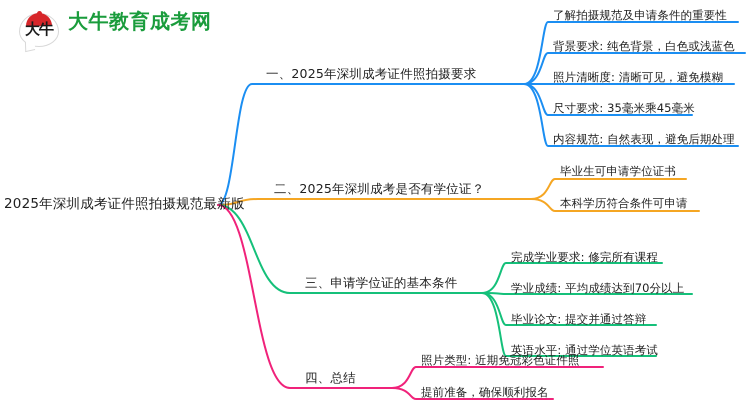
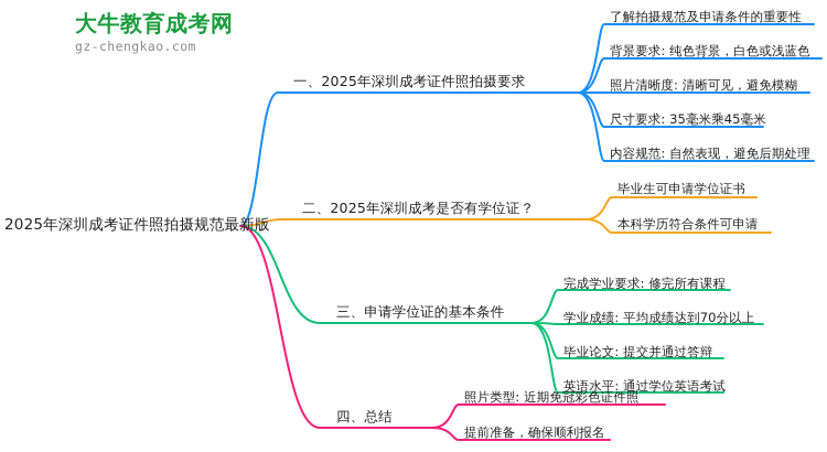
- 大牛
  大牛教育成考网
+ gz-chengkao.com
  2025年深圳成考证件照拍摄规范最新版
  一、2025年深圳成考证件照拍摄要求
  了解拍摄规范及申请条件的重要性
  背景要求: 纯色背景，白色或浅蓝色
  照片清晰度: 清晰可见，避免模糊
  尺寸要求: 35毫米乘45毫米
  内容规范: 自然表现，避免后期处理
  二、2025年深圳成考是否有学位证？
  毕业生可申请学位证书
  本科学历符合条件可申请
  三、申请学位证的基本条件
  完成学业要求: 修完所有课程
  学业成绩: 平均成绩达到70分以上
  毕业论文: 提交并通过答辩
  英语水平: 通过学位英语考试
  四、总结
  照片类型: 近期免冠彩色证件照
  提前准备，确保顺利报名
